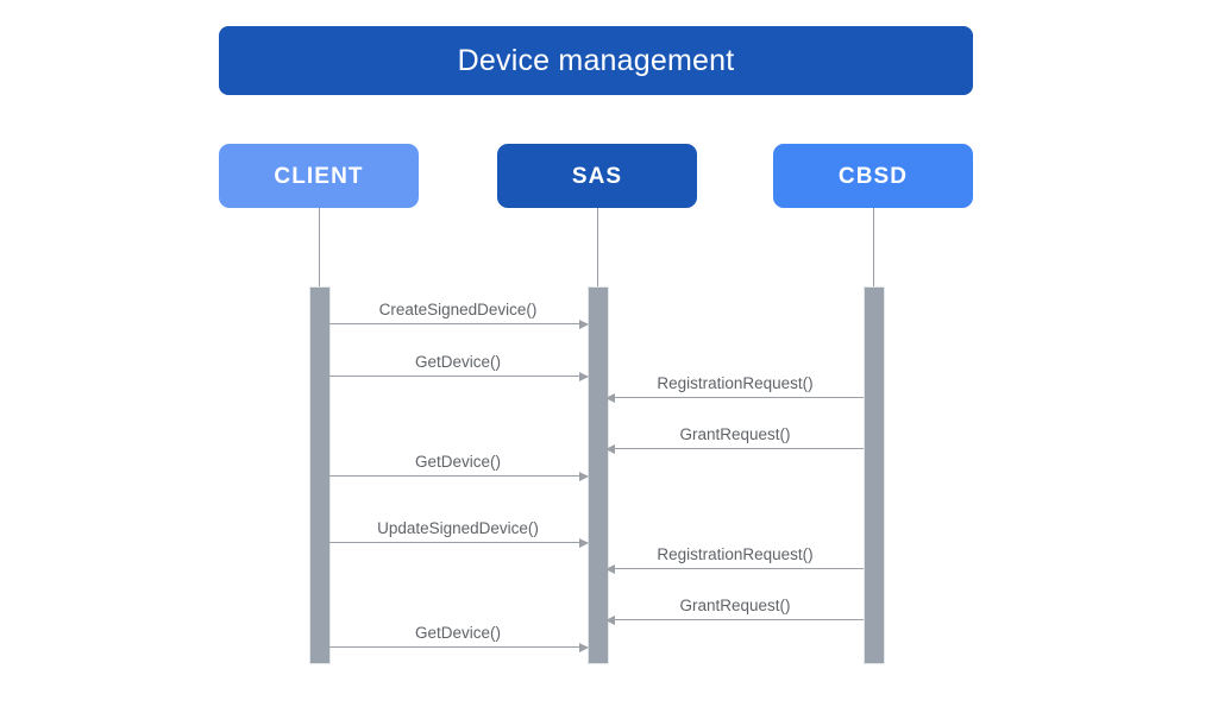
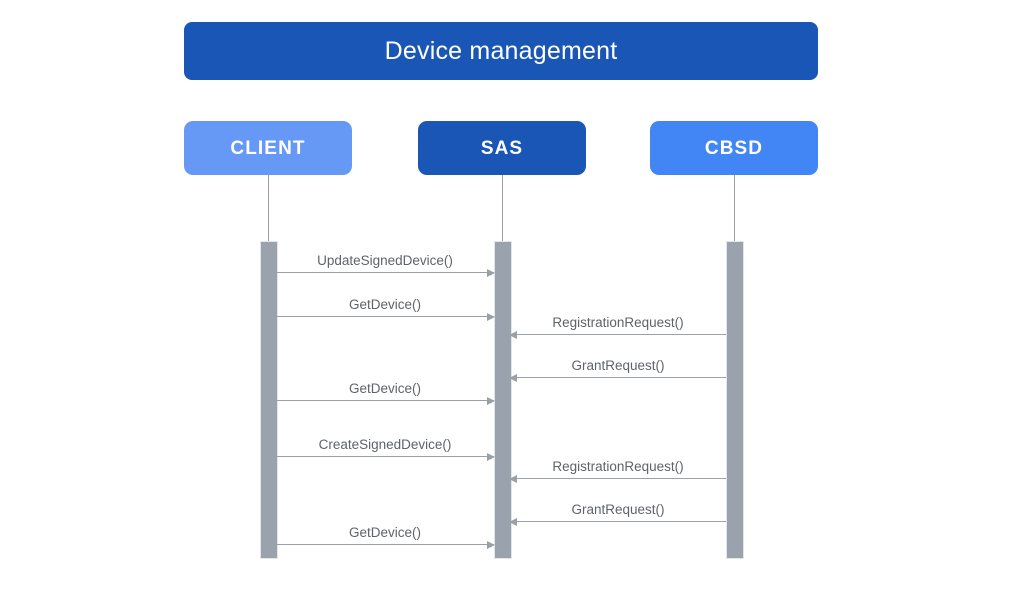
  Device management
  CLIENT
  SAS
  CBSD
- CreateSignedDevice()
+ UpdateSignedDevice()
  GetDevice()
  RegistrationRequest()
  GrantRequest()
  GetDevice()
- UpdateSignedDevice()
+ CreateSignedDevice()
  RegistrationRequest()
  GrantRequest()
  GetDevice()
